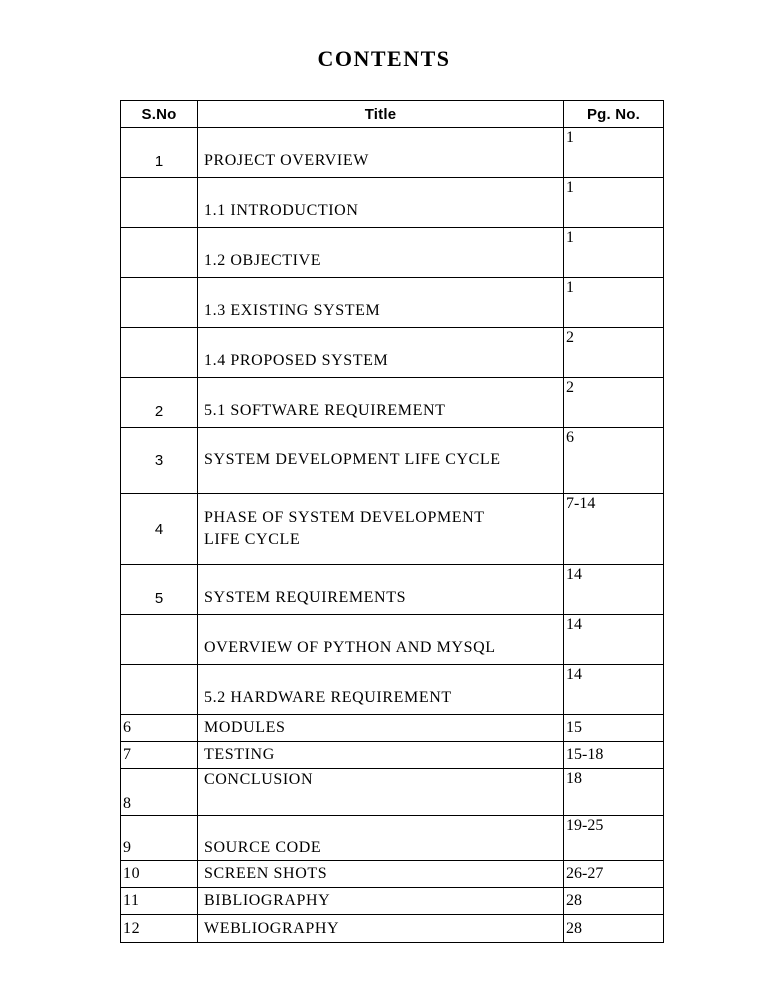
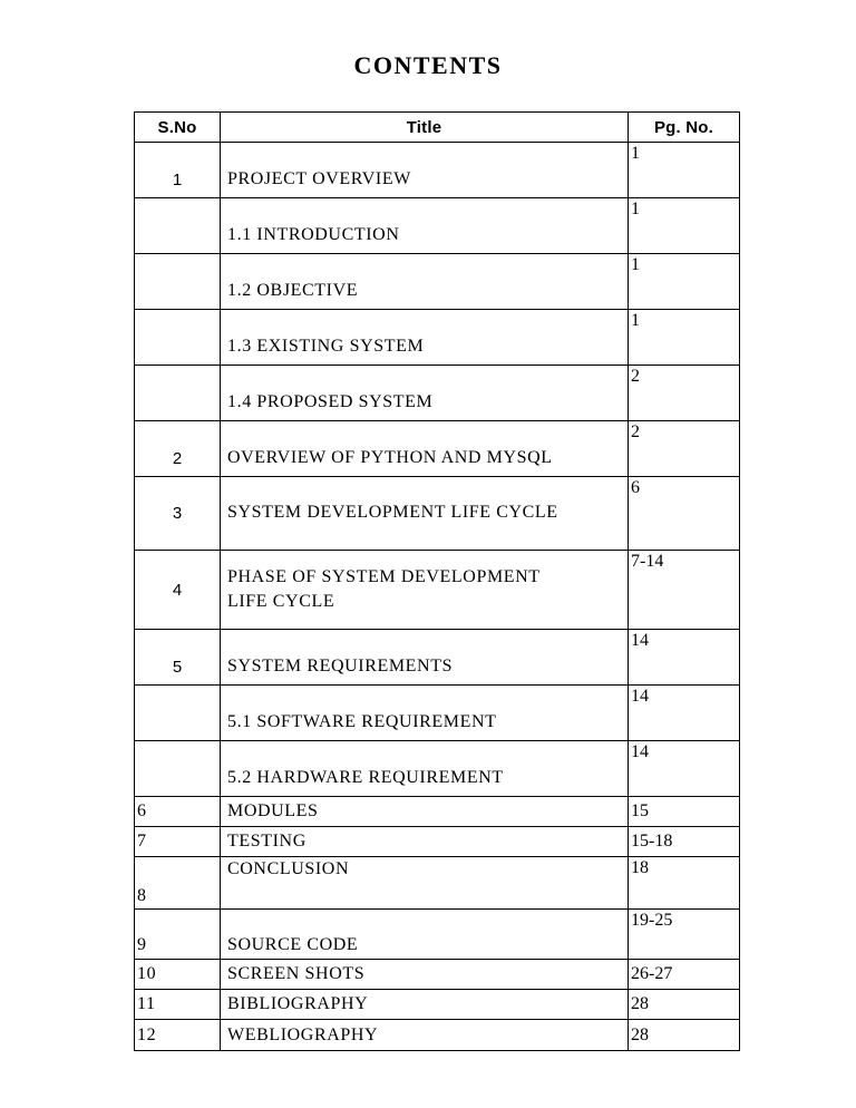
  CONTENTS
  S.No
  Title
  Pg. No.
  1
  PROJECT OVERVIEW
  1
  1.1 INTRODUCTION
  1
  1.2 OBJECTIVE
  1
  1.3 EXISTING SYSTEM
  1
  1.4 PROPOSED SYSTEM
  2
  2
- 5.1 SOFTWARE REQUIREMENT
+ OVERVIEW OF PYTHON AND MYSQL
  2
  3
  SYSTEM DEVELOPMENT LIFE CYCLE
  6
  4
  PHASE OF SYSTEM DEVELOPMENT LIFE CYCLE
  7-14
  5
  SYSTEM REQUIREMENTS
  14
- OVERVIEW OF PYTHON AND MYSQL
+ 5.1 SOFTWARE REQUIREMENT
  14
  5.2 HARDWARE REQUIREMENT
  14
  6
  MODULES
  15
  7
  TESTING
  15-18
  8
  CONCLUSION
  18
  9
  SOURCE CODE
  19-25
  10
  SCREEN SHOTS
  26-27
  11
  BIBLIOGRAPHY
  28
  12
  WEBLIOGRAPHY
  28
